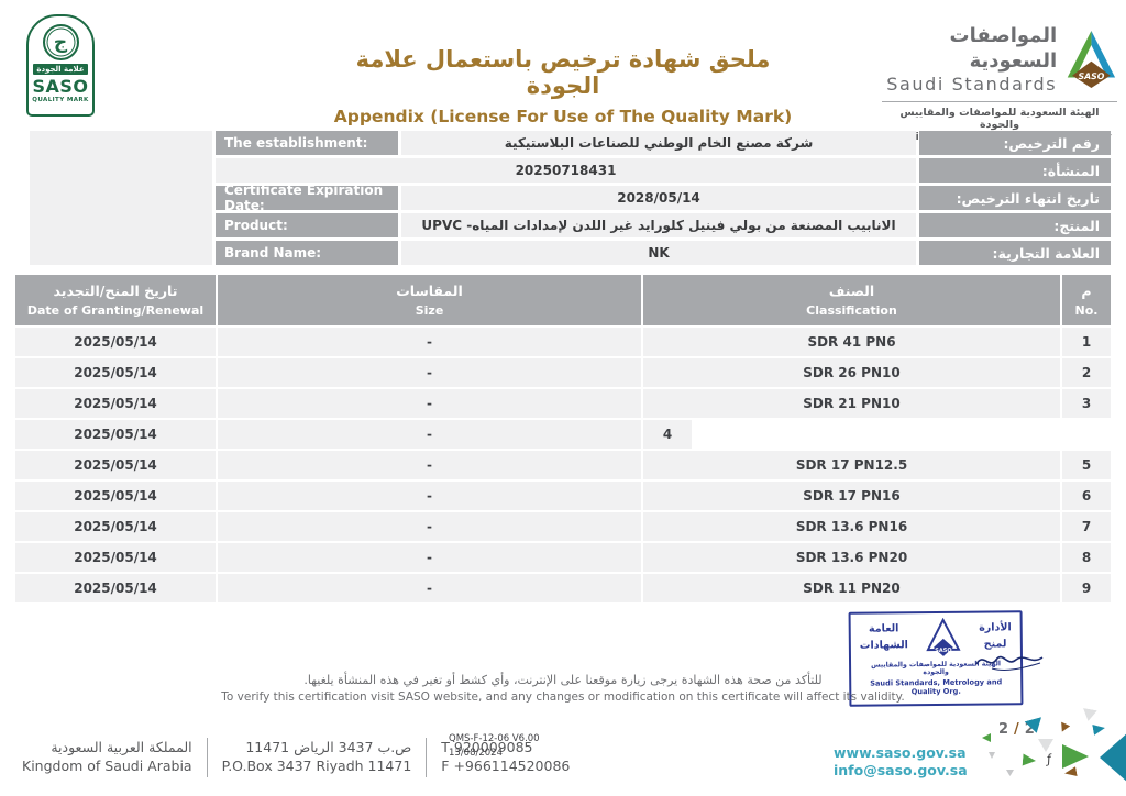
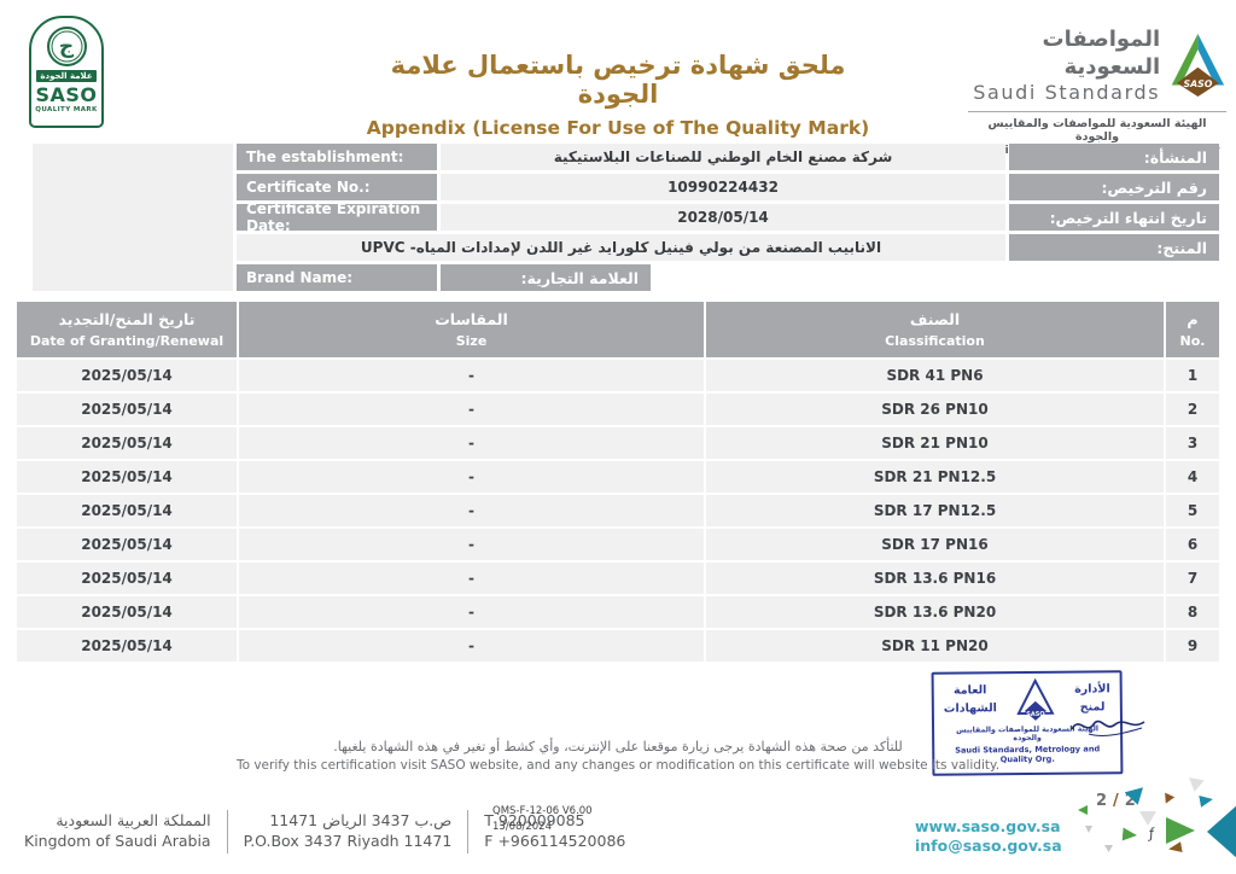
  ج
  علامة الجودة
  SASO
  ملحق شهادة ترخيص باستعمال علامة الجودة
  Appendix (License For Use of The Quality Mark)
  المواصفات السعودية
  Saudi Standards
  SASO
  الهيئة السعودية للمواصفات والمقاييس والجودة
  The establishment:
  شركة مصنع الخام الوطني للصناعات البلاستيكية
- رقم الترخيص:
+ المنشأة:
+ Certificate No.:
- 20250718431
+ 10990224432
- المنشأة:
+ رقم الترخيص:
  Certificate Expiration Date:
  2028/05/14
  تاريخ انتهاء الترخيص:
- Product:
  الانابيب المصنعة من بولي فينيل كلورايد غير اللدن لإمدادات المياه- UPVC
  المنتج:
  Brand Name:
- NK
  العلامة التجارية:
  تاريخ المنح/التجديد
  Date of Granting/Renewal
  المقاسات
  Size
  الصنف
  Classification
  م
  No.
  2025/05/14
  -
  SDR 41 PN6
  1
  2025/05/14
  -
  SDR 26 PN10
  2
  2025/05/14
  -
  SDR 21 PN10
  3
  2025/05/14
  -
+ SDR 21 PN12.5
  4
  2025/05/14
  -
  SDR 17 PN12.5
  5
  2025/05/14
  -
  SDR 17 PN16
  6
  2025/05/14
  -
  SDR 13.6 PN16
  7
  2025/05/14
  -
  SDR 13.6 PN20
  8
  2025/05/14
  -
  SDR 11 PN20
  9
  الأدارة
  لمنح
  العامة
  الشهادات
  Saudi Standards, Metrology and Quality Org.
- للتأكد من صحة هذه الشهادة يرجى زيارة موقعنا على الإنترنت، وأي كشط أو تغير في هذه المنشأة يلغيها.
+ للتأكد من صحة هذه الشهادة يرجى زيارة موقعنا على الإنترنت، وأي كشط أو تغير في هذه الشهادة يلغيها.
- To verify this certification visit SASO website, and any changes or modification on this certificate will affect its validity.
+ To verify this certification visit SASO website, and any changes or modification on this certificate will website its validity.
  المملكة العربية السعودية
  Kingdom of Saudi Arabia
  ص.ب 3437 الرياض 11471
  P.O.Box 3437 Riyadh 11471
  T 920009085
  F +966114520086
  QMS-F-12-06 V6.00
  13/08/2024
  www.saso.gov.sa
  info@saso.gov.sa
  2
  /
  2
